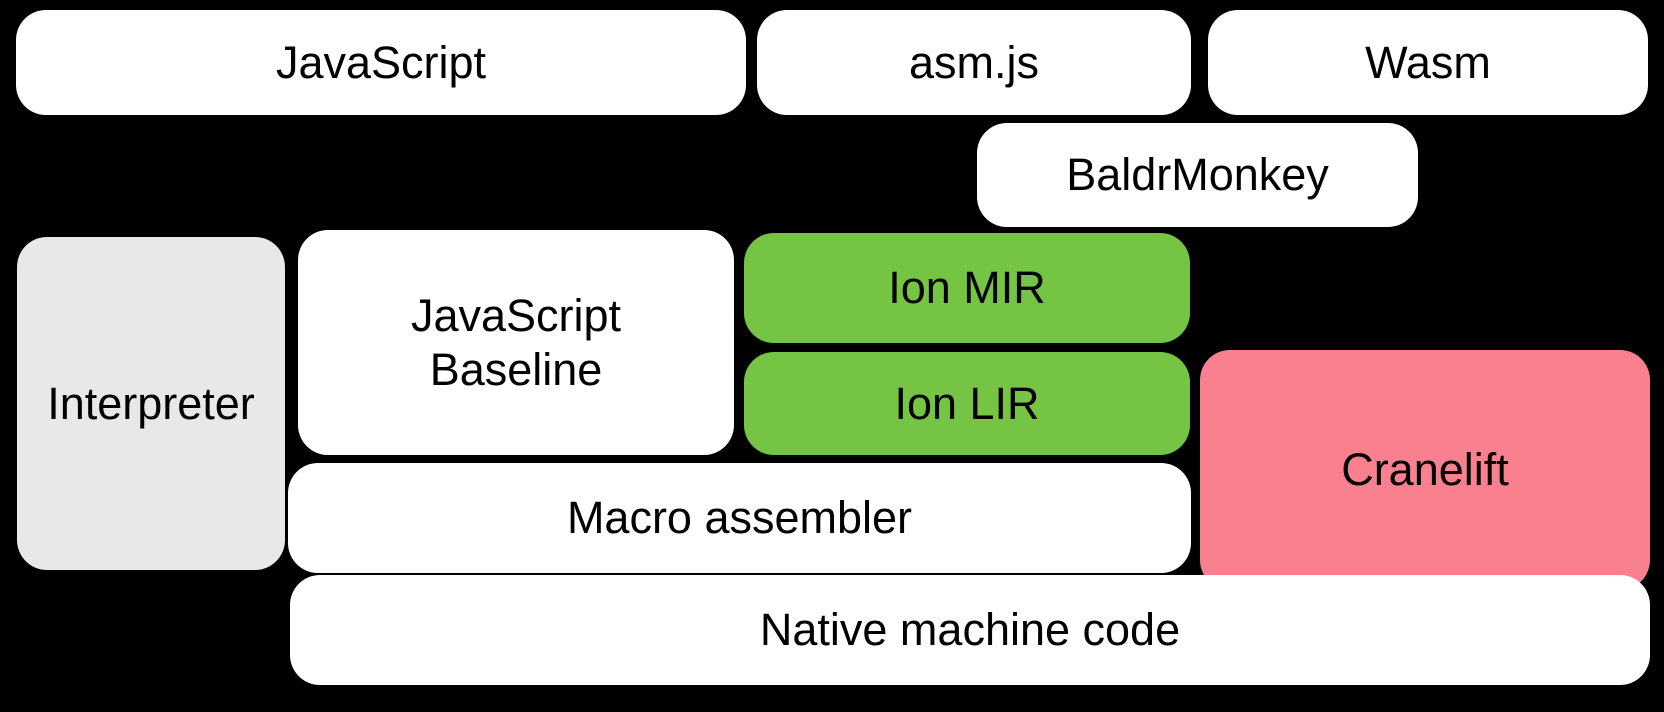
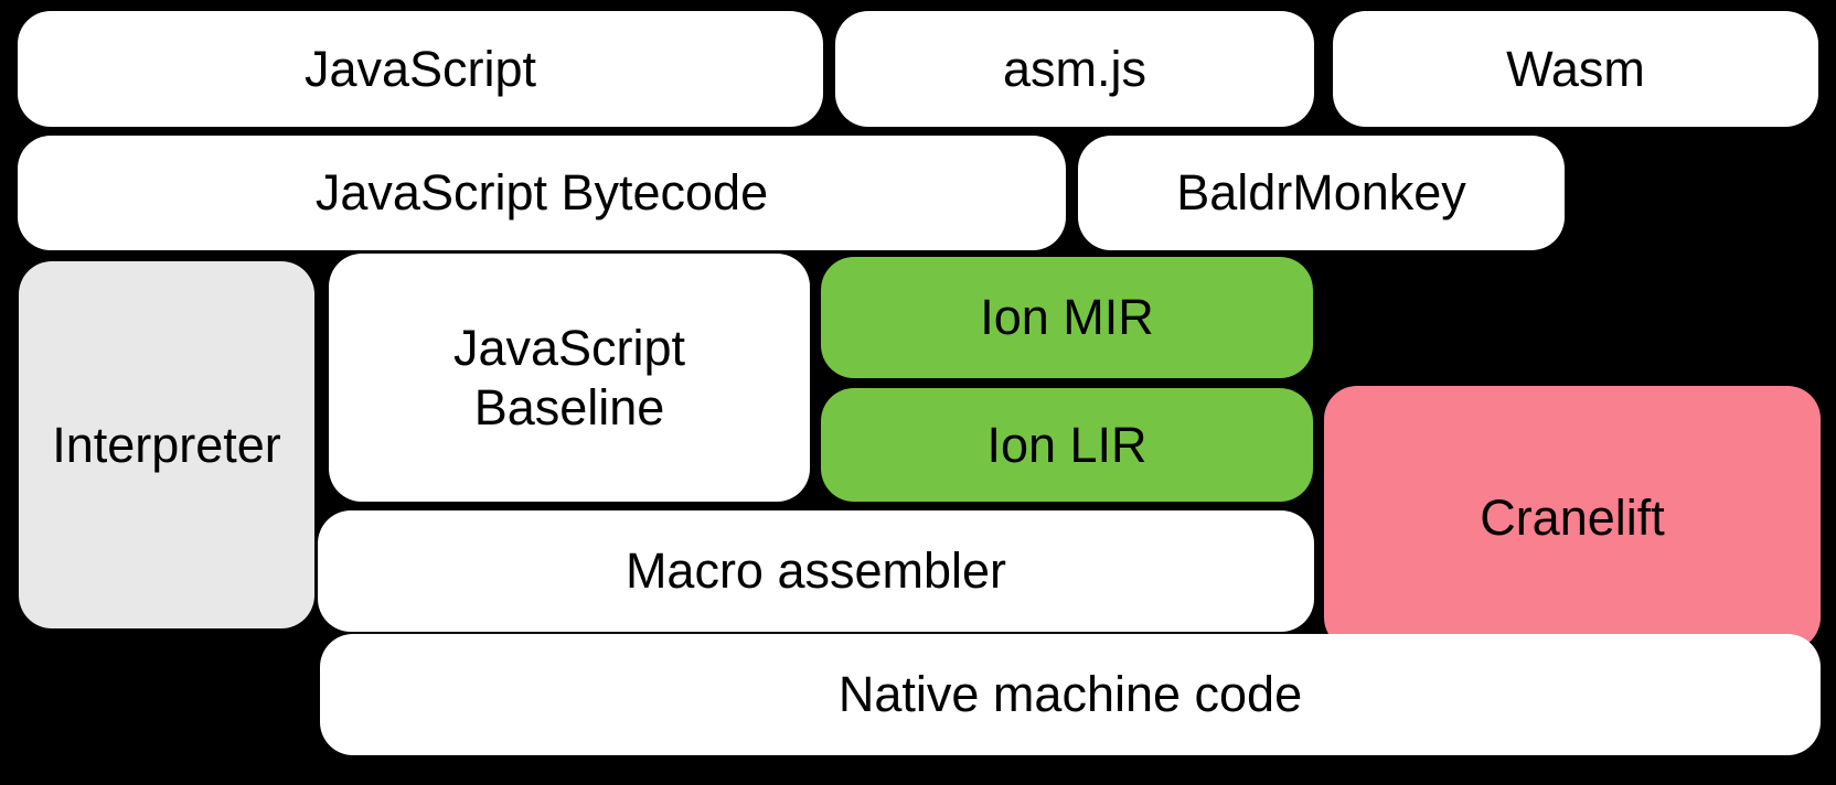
  JavaScript
  asm.js
  Wasm
+ JavaScript Bytecode
  BaldrMonkey
  Interpreter
  JavaScript
  Baseline
  Ion MIR
  Ion LIR
  Cranelift
  Macro assembler
  Native machine code
